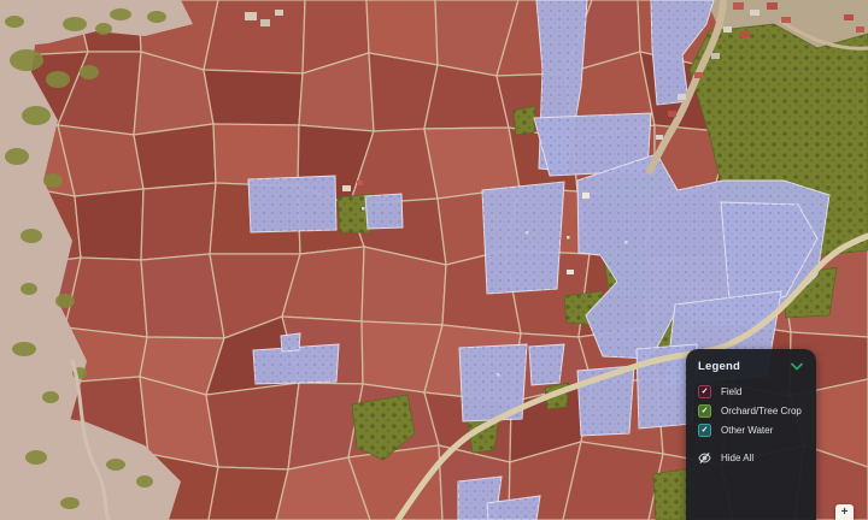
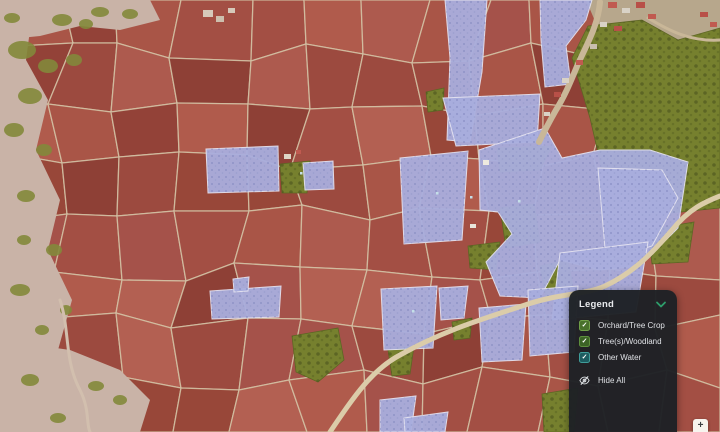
  Legend
- Field
  Orchard/Tree Crop
+ Tree(s)/Woodland
  Other Water
  Hide All
  +
